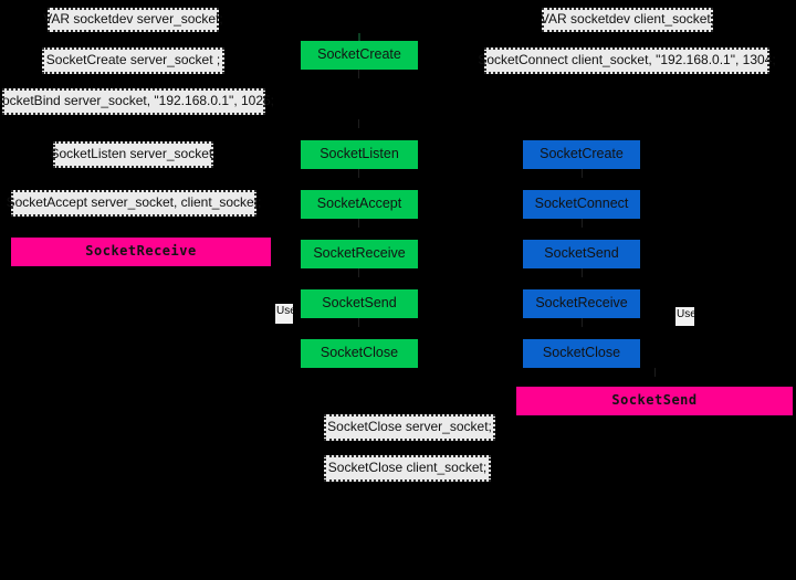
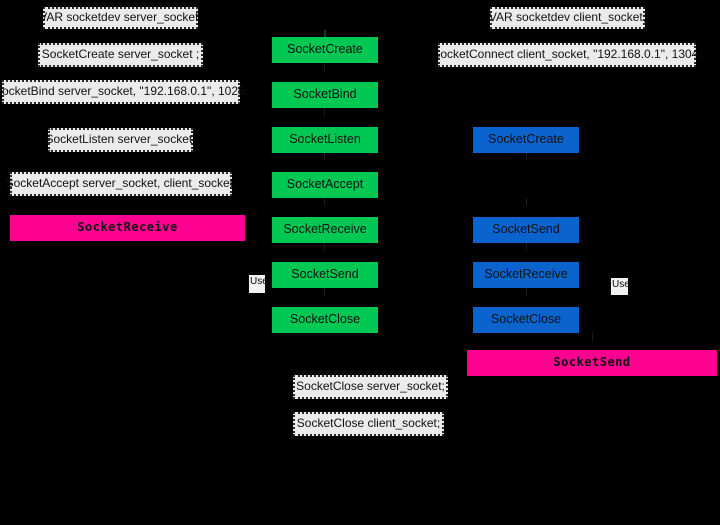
  VAR socketdev server_socket;
  SocketCreate server_socket ;
  ocketBind server_socket, "192.168.0.1", 1025;
  SocketListen server_socket;
  SocketAccept server_socket, client_socket;
  SocketReceive
  SocketCreate
+ SocketBind
  SocketListen
  SocketAccept
  SocketReceive
  SocketSend
  SocketClose
  VAR socketdev client_socket;
  SocketConnect client_socket, "192.168.0.1", 1304;
  SocketCreate
- SocketConnect
  SocketSend
  SocketReceive
  SocketClose
  Use
  SocketSend
  SocketClose server_socket;
  SocketClose client_socket;
